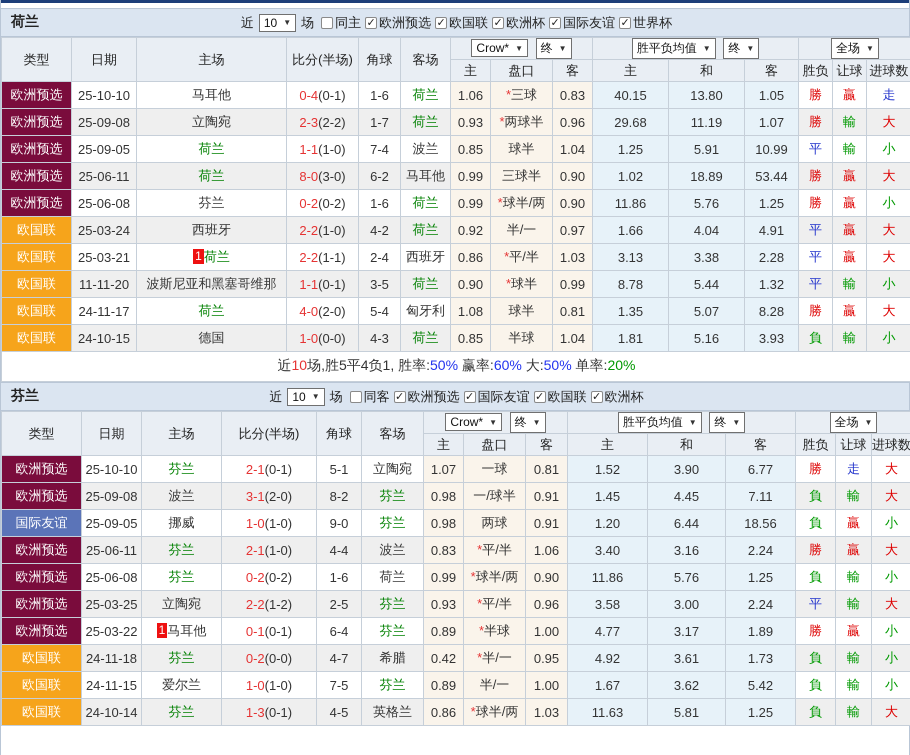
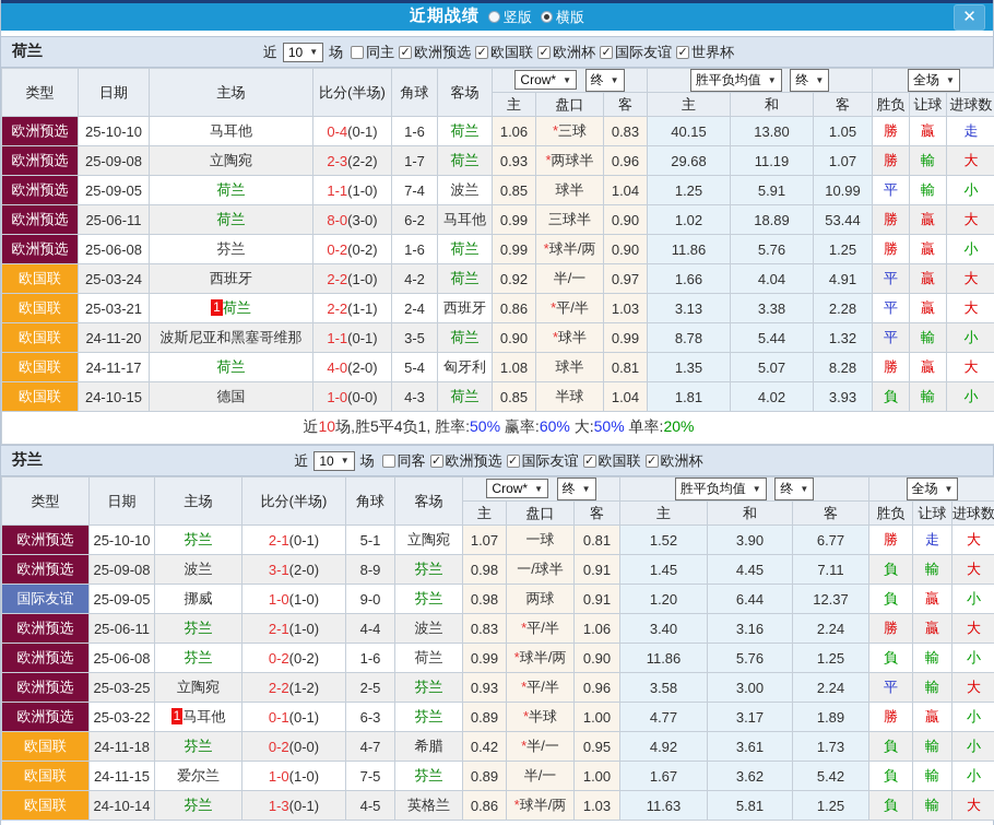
+ 近期战绩
+ 竖版
+ 横版
+ ✕
  荷兰
  近
  10
  ▼
  场
  同主
  ✓
  欧洲预选
  ✓
  欧国联
  ✓
  欧洲杯
  ✓
  国际友谊
  ✓
  世界杯
  类型	日期	主场	比分(半场)	角球	客场	Crow* ▼ 终 ▼	胜平负均值 ▼ 终 ▼	全场 ▼
  主	盘口	客	主	和	客	胜负	让球	进球数
  欧洲预选	25-10-10	马耳他	0-4(0-1)	1-6	荷兰	1.06	*三球	0.83	40.15	13.80	1.05	勝	贏	走
  欧洲预选	25-09-08	立陶宛	2-3(2-2)	1-7	荷兰	0.93	*两球半	0.96	29.68	11.19	1.07	勝	輸	大
  欧洲预选	25-09-05	荷兰	1-1(1-0)	7-4	波兰	0.85	球半	1.04	1.25	5.91	10.99	平	輸	小
  欧洲预选	25-06-11	荷兰	8-0(3-0)	6-2	马耳他	0.99	三球半	0.90	1.02	18.89	53.44	勝	贏	大
  欧洲预选	25-06-08	芬兰	0-2(0-2)	1-6	荷兰	0.99	*球半/两	0.90	11.86	5.76	1.25	勝	贏	小
  欧国联	25-03-24	西班牙	2-2(1-0)	4-2	荷兰	0.92	半/一	0.97	1.66	4.04	4.91	平	贏	大
  欧国联	25-03-21	1 荷兰	2-2(1-1)	2-4	西班牙	0.86	*平/半	1.03	3.13	3.38	2.28	平	贏	大
- 欧国联	11-11-20	波斯尼亚和黑塞哥维那	1-1(0-1)	3-5	荷兰	0.90	*球半	0.99	8.78	5.44	1.32	平	輸	小
+ 欧国联	24-11-20	波斯尼亚和黑塞哥维那	1-1(0-1)	3-5	荷兰	0.90	*球半	0.99	8.78	5.44	1.32	平	輸	小
  欧国联	24-11-17	荷兰	4-0(2-0)	5-4	匈牙利	1.08	球半	0.81	1.35	5.07	8.28	勝	贏	大
- 欧国联	24-10-15	德国	1-0(0-0)	4-3	荷兰	0.85	半球	1.04	1.81	5.16	3.93	負	輸	小
+ 欧国联	24-10-15	德国	1-0(0-0)	4-3	荷兰	0.85	半球	1.04	1.81	4.02	3.93	負	輸	小
  近10场,胜5平4负1, 胜率:50% 赢率:60% 大:50% 单率:20%
  芬兰
  近
  10
  ▼
  场
  同客
  ✓
  欧洲预选
  ✓
  国际友谊
  ✓
  欧国联
  ✓
  欧洲杯
  类型	日期	主场	比分(半场)	角球	客场	Crow* ▼ 终 ▼	胜平负均值 ▼ 终 ▼	全场 ▼
  主	盘口	客	主	和	客	胜负	让球	进球数
  欧洲预选	25-10-10	芬兰	2-1(0-1)	5-1	立陶宛	1.07	一球	0.81	1.52	3.90	6.77	勝	走	大
- 欧洲预选	25-09-08	波兰	3-1(2-0)	8-2	芬兰	0.98	一/球半	0.91	1.45	4.45	7.11	負	輸	大
+ 欧洲预选	25-09-08	波兰	3-1(2-0)	8-9	芬兰	0.98	一/球半	0.91	1.45	4.45	7.11	負	輸	大
- 国际友谊	25-09-05	挪威	1-0(1-0)	9-0	芬兰	0.98	两球	0.91	1.20	6.44	18.56	負	贏	小
+ 国际友谊	25-09-05	挪威	1-0(1-0)	9-0	芬兰	0.98	两球	0.91	1.20	6.44	12.37	負	贏	小
  欧洲预选	25-06-11	芬兰	2-1(1-0)	4-4	波兰	0.83	*平/半	1.06	3.40	3.16	2.24	勝	贏	大
  欧洲预选	25-06-08	芬兰	0-2(0-2)	1-6	荷兰	0.99	*球半/两	0.90	11.86	5.76	1.25	負	輸	小
  欧洲预选	25-03-25	立陶宛	2-2(1-2)	2-5	芬兰	0.93	*平/半	0.96	3.58	3.00	2.24	平	輸	大
- 欧洲预选	25-03-22	1 马耳他	0-1(0-1)	6-4	芬兰	0.89	*半球	1.00	4.77	3.17	1.89	勝	贏	小
+ 欧洲预选	25-03-22	1 马耳他	0-1(0-1)	6-3	芬兰	0.89	*半球	1.00	4.77	3.17	1.89	勝	贏	小
  欧国联	24-11-18	芬兰	0-2(0-0)	4-7	希腊	0.42	*半/一	0.95	4.92	3.61	1.73	負	輸	小
  欧国联	24-11-15	爱尔兰	1-0(1-0)	7-5	芬兰	0.89	半/一	1.00	1.67	3.62	5.42	負	輸	小
  欧国联	24-10-14	芬兰	1-3(0-1)	4-5	英格兰	0.86	*球半/两	1.03	11.63	5.81	1.25	負	輸	大
